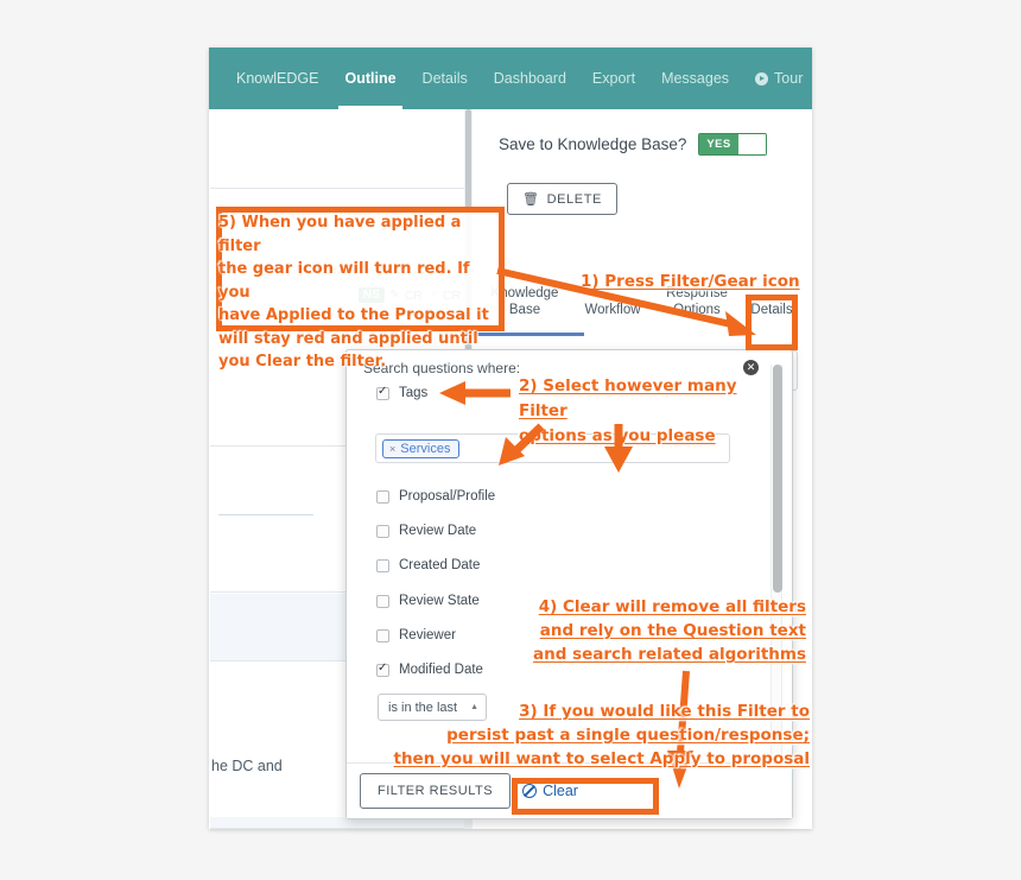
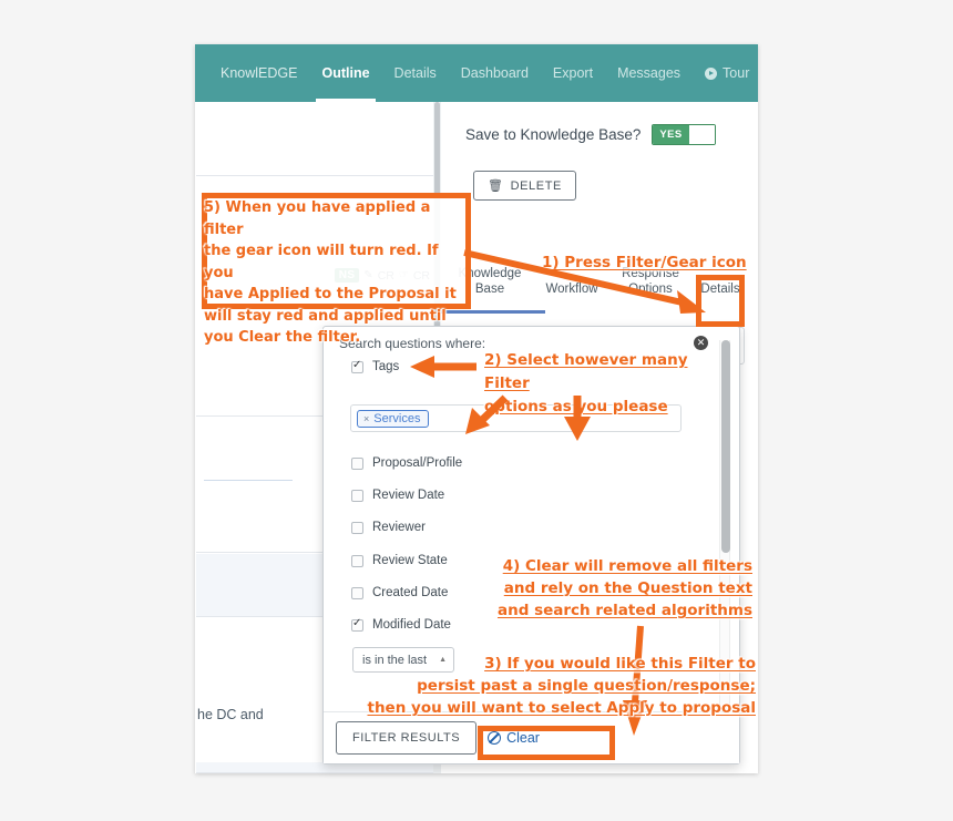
  KnowlEDGE
  Outline
  Details
  Dashboard
  Export
  Messages
  Tour
  he DC and
  Save to Knowledge Base?
  YES
  🗑
  DELETE
  owledge
  Base
  Workflow
  Response
  ptions
  Details
  Search questions where:
  ✕
  Tags
  Proposal/Profile
  Review Date
- Created Date
+ Reviewer
  Review State
- Reviewer
+ Created Date
  Modified Date
  ×
  Services
  is in the last
  FILTER RESULTS
  Clear
  5) When you have applied a filter
  the gear icon will turn red. If you
  have Applied to the Proposal it
  will stay red and applied until
  you Clear the filter.
  1) Press Filter/Gear icon
  2) Select however many Filter
  otions as you please
  4) Clear will remove all filters
  and rely on the Question text
  and search related algorithms
  3) If you would like this Filter to
  persist past a single question/response;
  then you will want to select Apply to proposal
